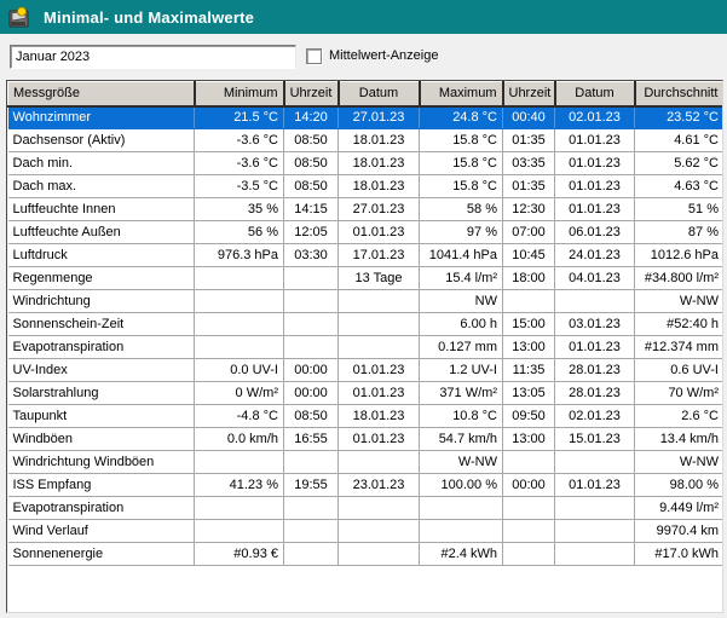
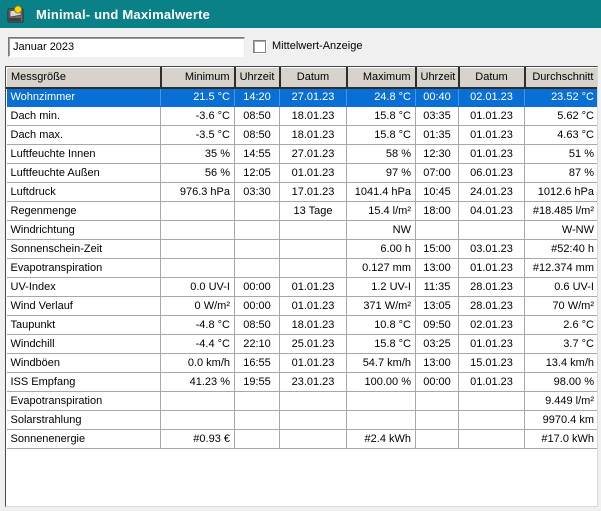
  Minimal- und Maximalwerte
  Januar 2023
  Mittelwert-Anzeige
  Messgröße	Minimum	Uhrzeit	Datum	Maximum	Uhrzeit	Datum	Durchschnitt
  Wohnzimmer	21.5 °C	14:20	27.01.23	24.8 °C	00:40	02.01.23	23.52 °C
- Dachsensor (Aktiv)	-3.6 °C	08:50	18.01.23	15.8 °C	01:35	01.01.23	4.61 °C
  Dach min.	-3.6 °C	08:50	18.01.23	15.8 °C	03:35	01.01.23	5.62 °C
  Dach max.	-3.5 °C	08:50	18.01.23	15.8 °C	01:35	01.01.23	4.63 °C
- Luftfeuchte Innen	35 %	14:15	27.01.23	58 %	12:30	01.01.23	51 %
+ Luftfeuchte Innen	35 %	14:55	27.01.23	58 %	12:30	01.01.23	51 %
  Luftfeuchte Außen	56 %	12:05	01.01.23	97 %	07:00	06.01.23	87 %
  Luftdruck	976.3 hPa	03:30	17.01.23	1041.4 hPa	10:45	24.01.23	1012.6 hPa
- Regenmenge			13 Tage	15.4 l/m²	18:00	04.01.23	#34.800 l/m²
+ Regenmenge			13 Tage	15.4 l/m²	18:00	04.01.23	#18.485 l/m²
  Windrichtung				NW			W-NW
  Sonnenschein-Zeit				6.00 h	15:00	03.01.23	#52:40 h
  Evapotranspiration				0.127 mm	13:00	01.01.23	#12.374 mm
  UV-Index	0.0 UV-I	00:00	01.01.23	1.2 UV-I	11:35	28.01.23	0.6 UV-I
- Solarstrahlung	0 W/m²	00:00	01.01.23	371 W/m²	13:05	28.01.23	70 W/m²
+ Wind Verlauf	0 W/m²	00:00	01.01.23	371 W/m²	13:05	28.01.23	70 W/m²
  Taupunkt	-4.8 °C	08:50	18.01.23	10.8 °C	09:50	02.01.23	2.6 °C
+ Windchill	-4.4 °C	22:10	25.01.23	15.8 °C	03:25	01.01.23	3.7 °C
  Windböen	0.0 km/h	16:55	01.01.23	54.7 km/h	13:00	15.01.23	13.4 km/h
- Windrichtung Windböen				W-NW			W-NW
  ISS Empfang	41.23 %	19:55	23.01.23	100.00 %	00:00	01.01.23	98.00 %
  Evapotranspiration							9.449 l/m²
- Wind Verlauf							9970.4 km
+ Solarstrahlung							9970.4 km
  Sonnenenergie	#0.93 €			#2.4 kWh			#17.0 kWh
